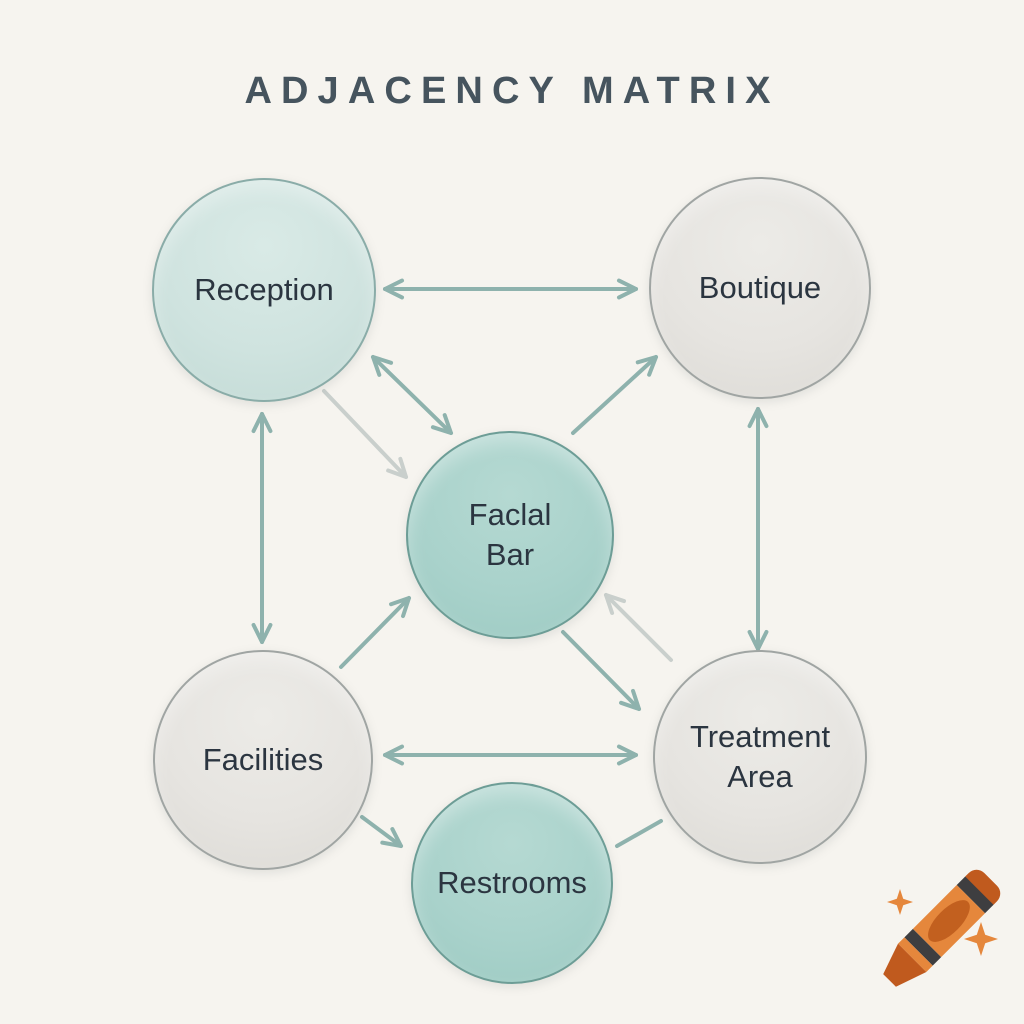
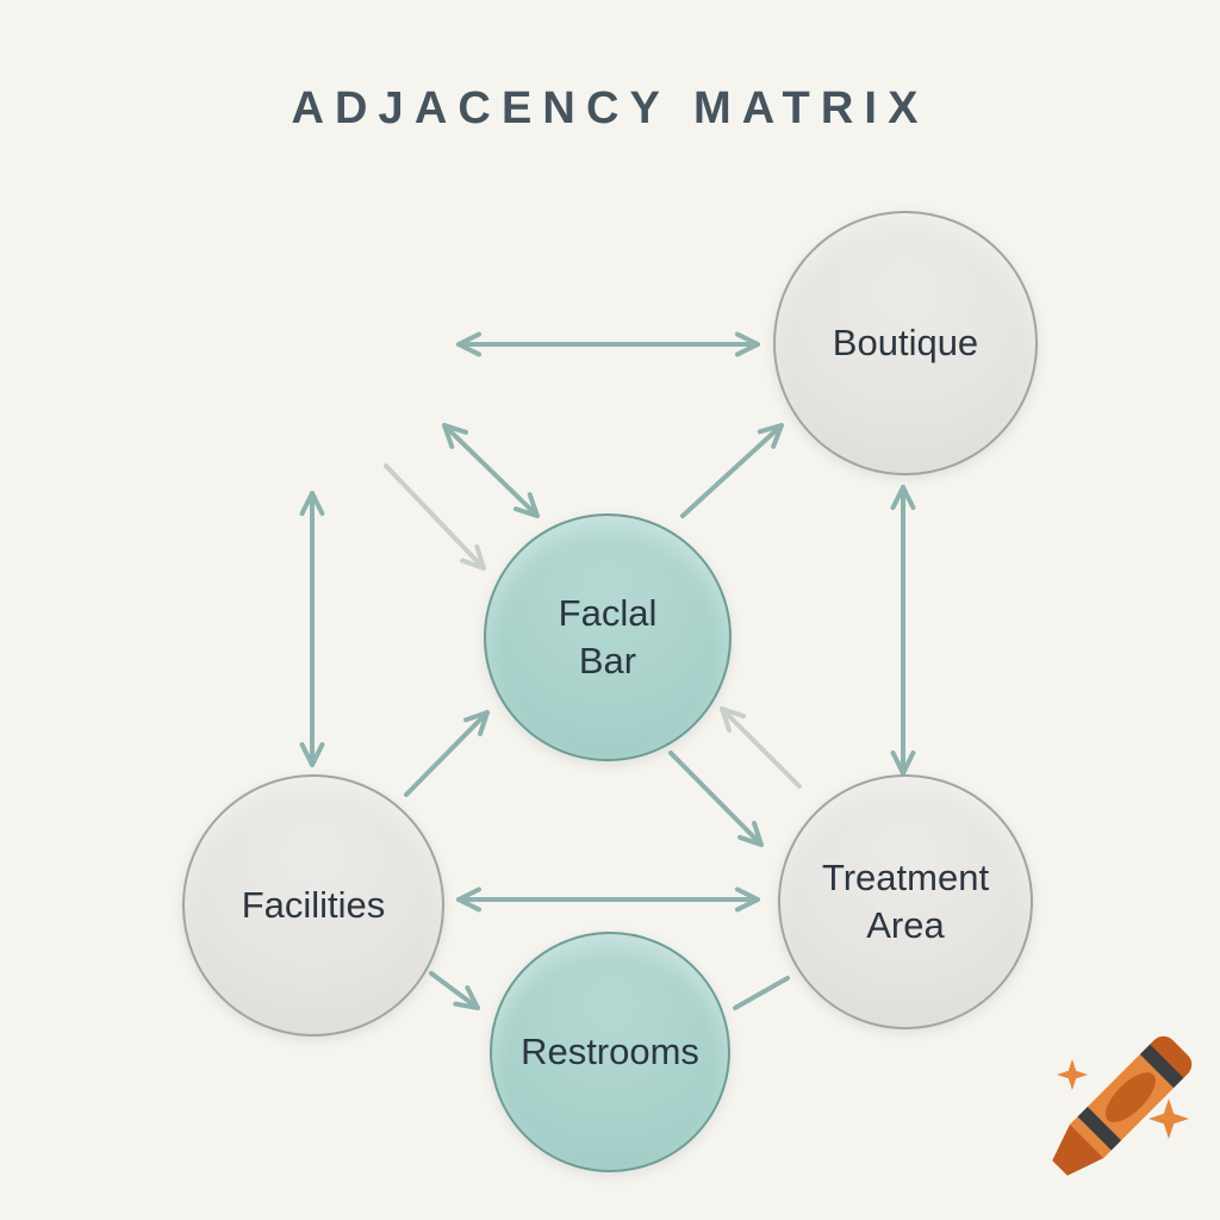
  ADJACENCY MATRIX
- Reception
  Boutique
  Faclal
  Bar
  Facilities
  Treatment
  Area
  Restrooms
